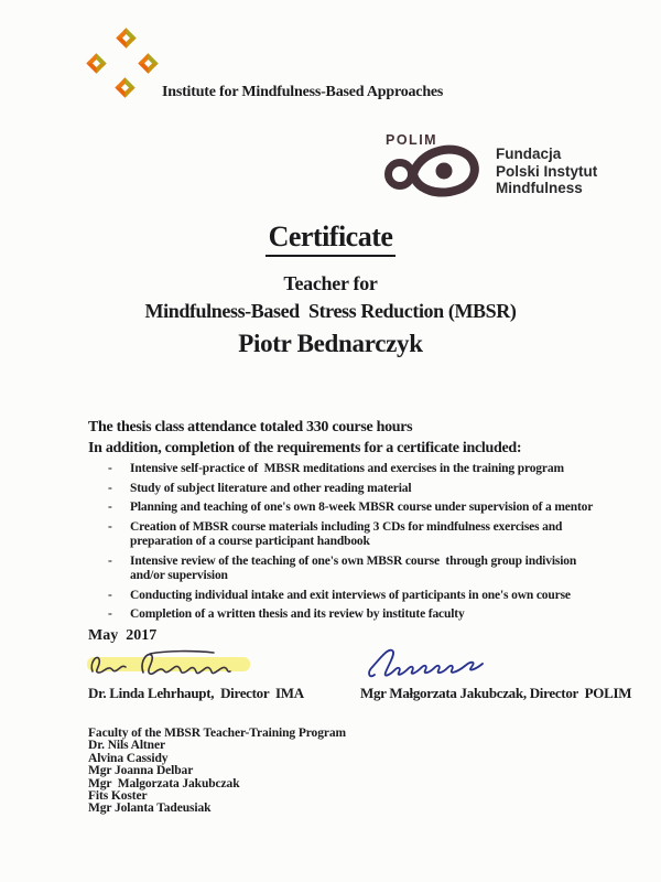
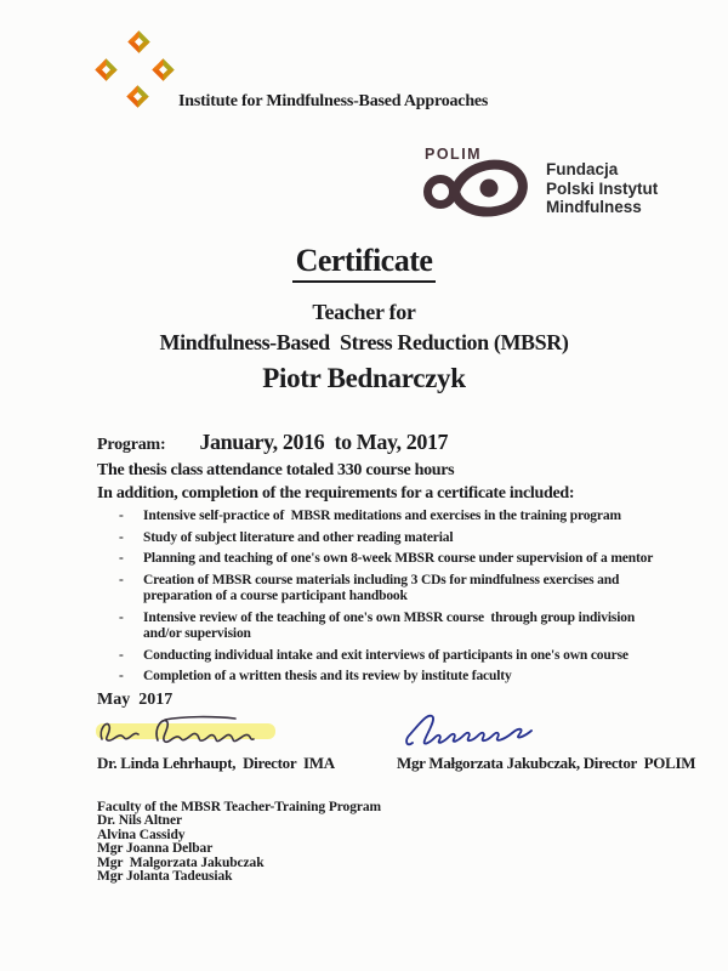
  Institute for Mindfulness-Based Approaches
  POLIM
  Fundacja
  Polski Instytut
  Mindfulness
  Certificate
  Teacher for
  Mindfulness-Based Stress Reduction (MBSR)
  Piotr Bednarczyk
+ Program:
+ January, 2016 to May, 2017
  The thesis class attendance totaled 330 course hours
  In addition, completion of the requirements for a certificate included:
  -
  Intensive self-practice of MBSR meditations and exercises in the training program
  -
  Study of subject literature and other reading material
  -
  Planning and teaching of one's own 8-week MBSR course under supervision of a mentor
  -
  Creation of MBSR course materials including 3 CDs for mindfulness exercises and preparation of a course participant handbook
  -
  Intensive review of the teaching of one's own MBSR course through group indivision and/or supervision
  -
  Conducting individual intake and exit interviews of participants in one's own course
  -
  Completion of a written thesis and its review by institute faculty
  May 2017
  Dr. Linda Lehrhaupt, Director IMA
  Mgr Małgorzata Jakubczak, Director POLIM
  Faculty of the MBSR Teacher-Training Program
  Dr. Nils Altner
  Alvina Cassidy
  Mgr Joanna Delbar
  Mgr Malgorzata Jakubczak
- Fits Koster
  Mgr Jolanta Tadeusiak
